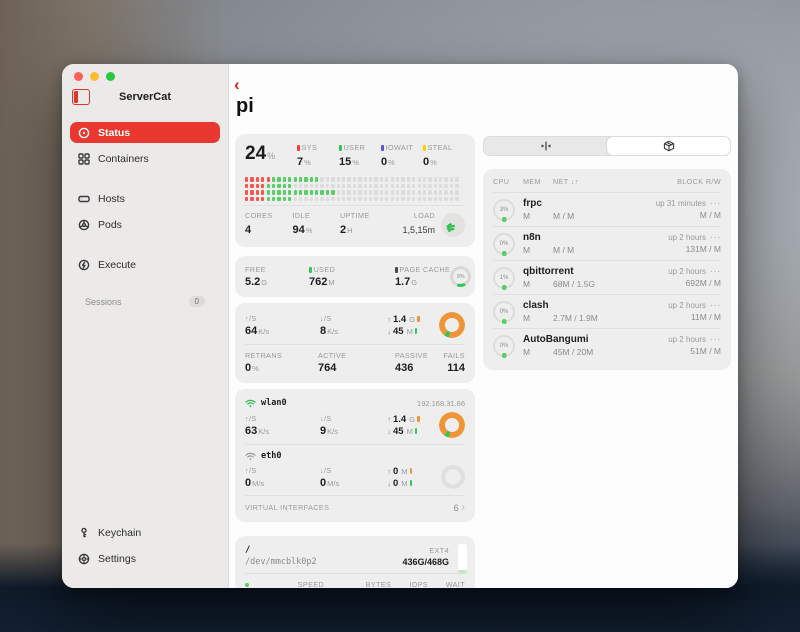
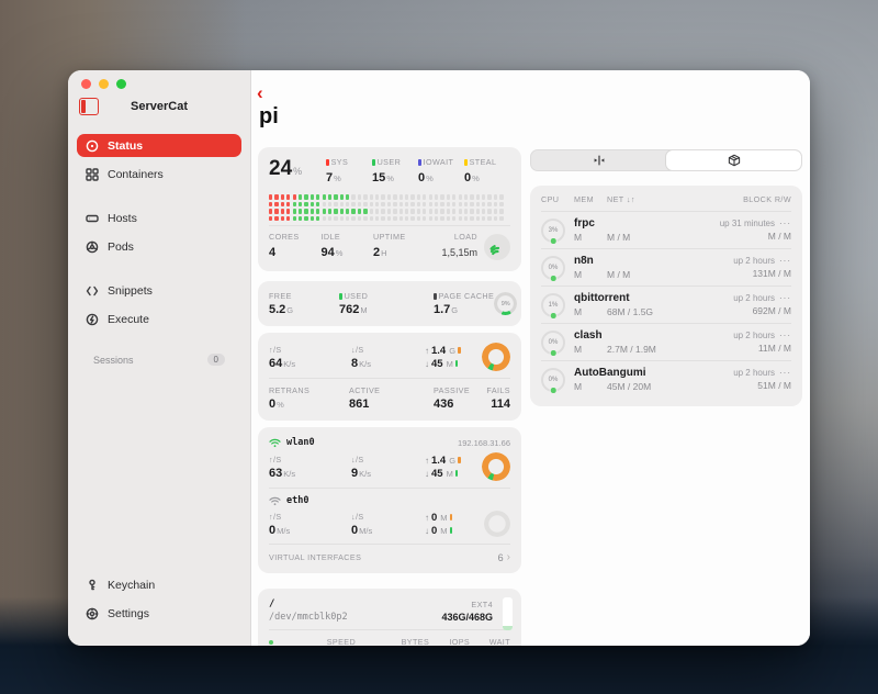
  ServerCat
  Status
  Containers
  Hosts
  Pods
+ Snippets
  Execute
  Sessions
  0
  Keychain
  Settings
  ‹
  pi
  24%
  SYS
  7%
  USER
  15%
  IOWAIT
  0%
  STEAL
  0%
  CORES
  4
  IDLE
  94%
  UPTIME
  2H
  LOAD
  1,5,15m
  FREE
  5.2G
  USED
  762M
  PAGE CACHE
  1.7G
  ↑/S
  64K/s
  ↓/S
  8K/s
  ↑
  1.4
  G
  ↓
  45
  M
  RETRANS
  0%
  ACTIVE
- 764
+ 861
  PASSIVE
  436
  FAILS
  114
  wlan0
  192.168.31.66
  ↑/S
  63K/s
  ↓/S
  9K/s
  ↑
  1.4
  G
  ↓
  45
  M
  eth0
  ↑/S
  0M/s
  ↓/S
  0M/s
  ↑
  0
  M
  ↓
  0
  M
  VIRTUAL INTERFACES
  6
  ›
  /
  EXT4
  /dev/mmcblk0p2
  436G/468G
  SPEED
  BYTES
  IOPS
  WAIT
  CPU
  MEM
  NET ↓↑
  BLOCK R/W
  frpc
  M
  M / M
  up 31 minutes
  ···
  M / M
  n8n
  M
  M / M
  up 2 hours
  ···
  131M / M
  qbittorrent
  M
  68M / 1.5G
  up 2 hours
  ···
  692M / M
  clash
  M
  2.7M / 1.9M
  up 2 hours
  ···
  11M / M
  AutoBangumi
  M
  45M / 20M
  up 2 hours
  ···
  51M / M
